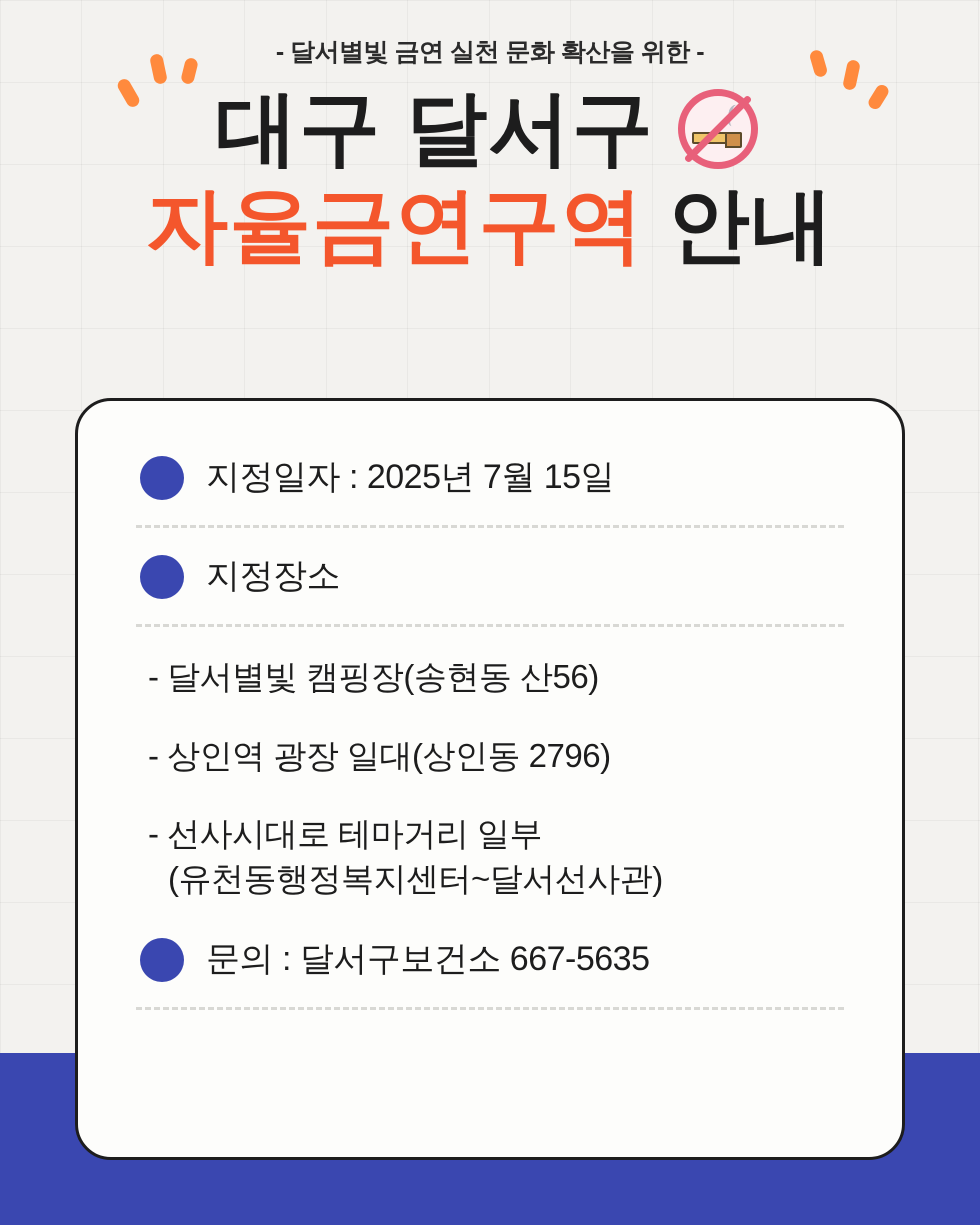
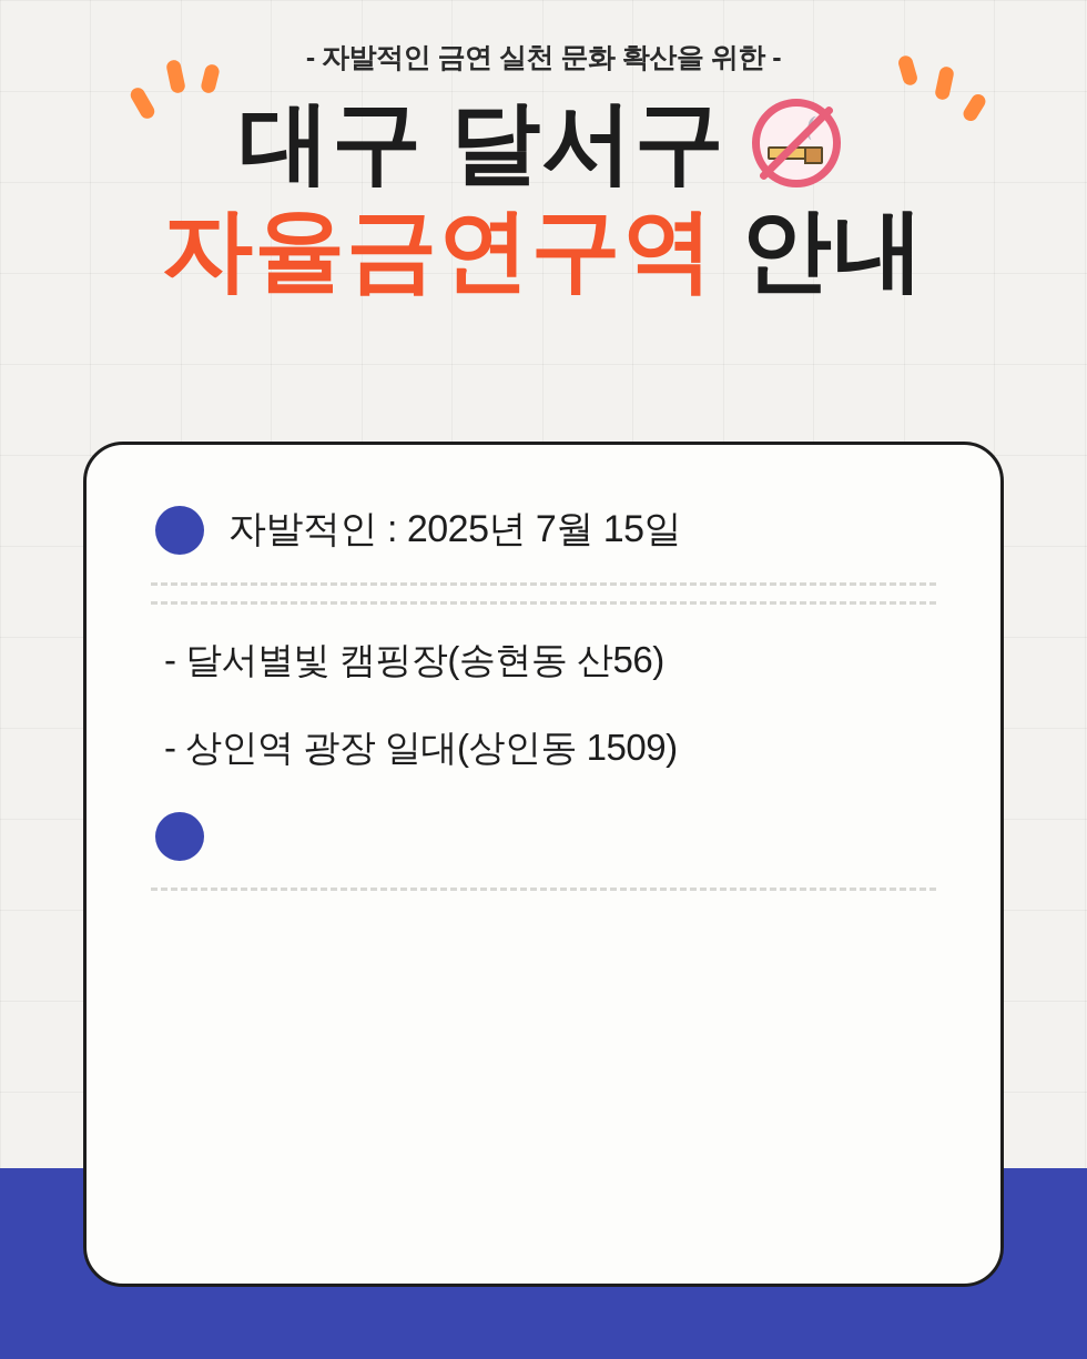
- - 달서별빛 금연 실천 문화 확산을 위한 -
+ - 자발적인 금연 실천 문화 확산을 위한 -
  대구 달서구
  자율금연구역 안내
- 지정일자 : 2025년 7월 15일
+ 자발적인 : 2025년 7월 15일
- 지정장소
  - 달서별빛 캠핑장(송현동 산56)
- - 상인역 광장 일대(상인동 2796)
+ - 상인역 광장 일대(상인동 1509)
- - 선사시대로 테마거리 일부
- (유천동행정복지센터~달서선사관)
- 문의 : 달서구보건소 667-5635
